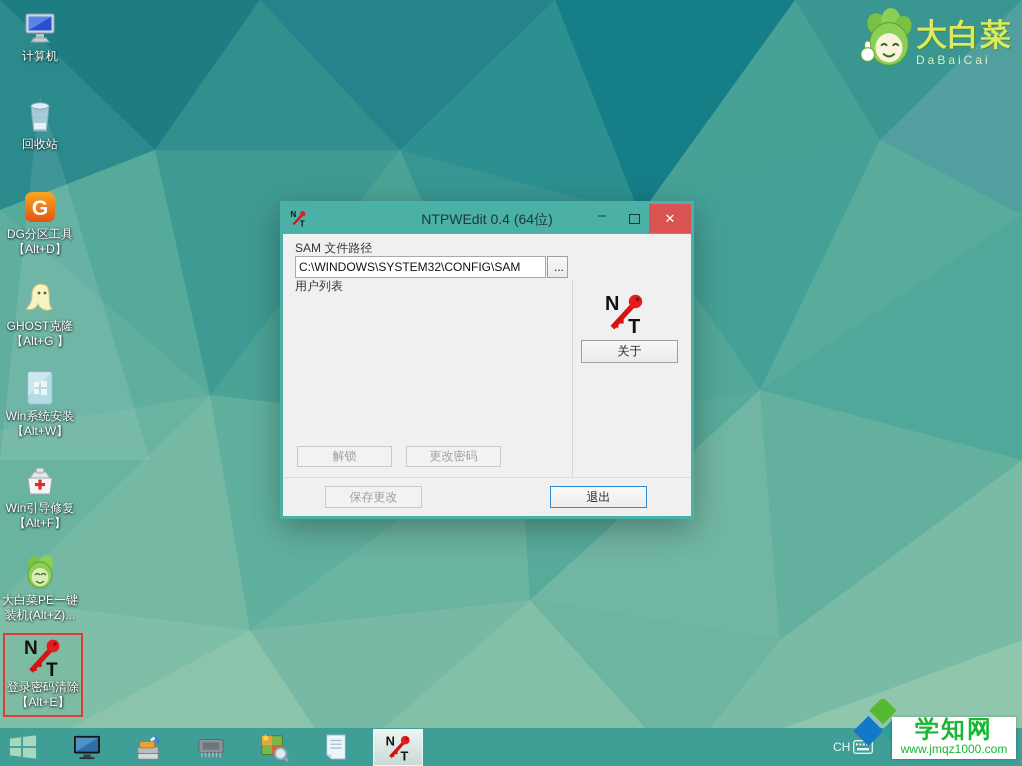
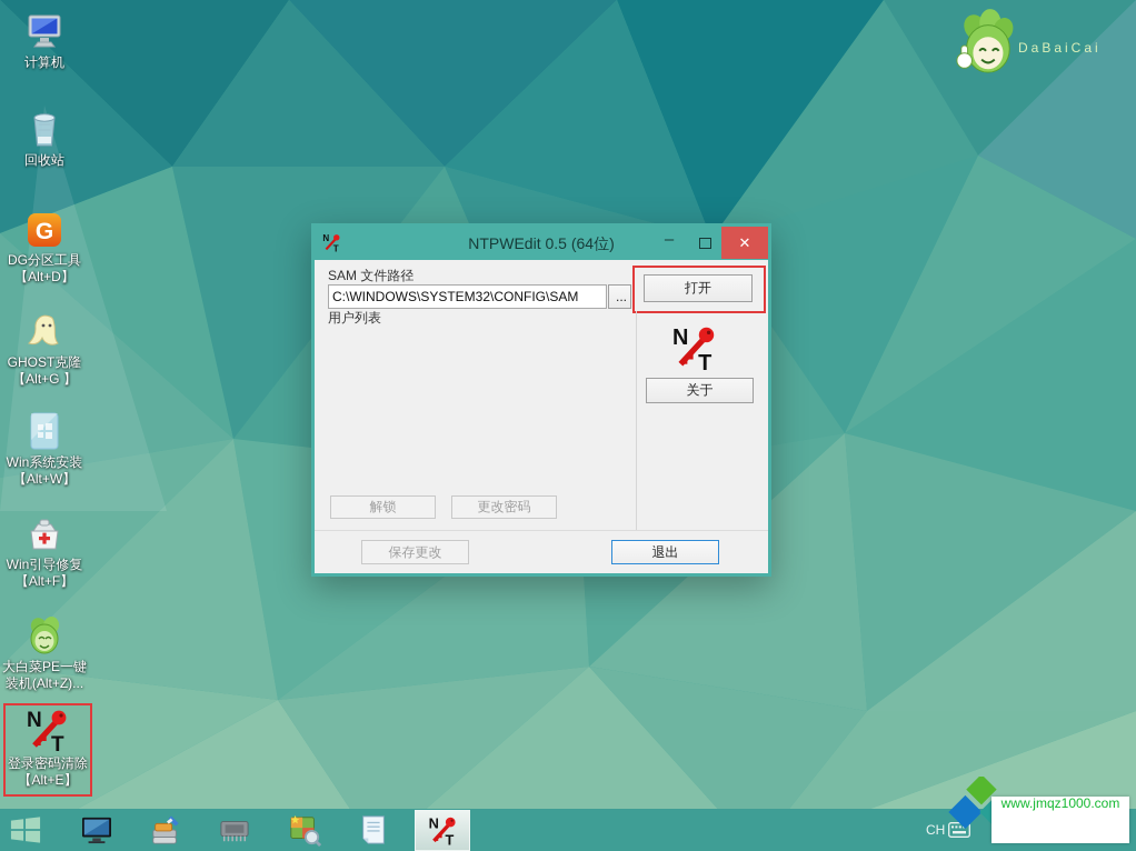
  计算机
  回收站
  G
  DG分区工具
  【Alt+D】
  GHOST克隆
  【Alt+G 】
  Win系统安装
  【Alt+W】
  Win引导修复
  【Alt+F】
  大白菜PE一键
  装机(Alt+Z)...
  N
  T
  登录密码清除
  【Alt+E】
- 大白菜
  DaBaiCai
  N
  T
- NTPWEdit 0.4 (64位)
+ NTPWEdit 0.5 (64位)
  –
  ✕
  SAM 文件路径
  C:\WINDOWS\SYSTEM32\CONFIG\SAM
  ...
+ 打开
  用户列表
  N
  T
  关于
  解锁
  更改密码
  保存更改
  退出
  N
  T
  CH
- 学知网
  www.jmqz1000.com
